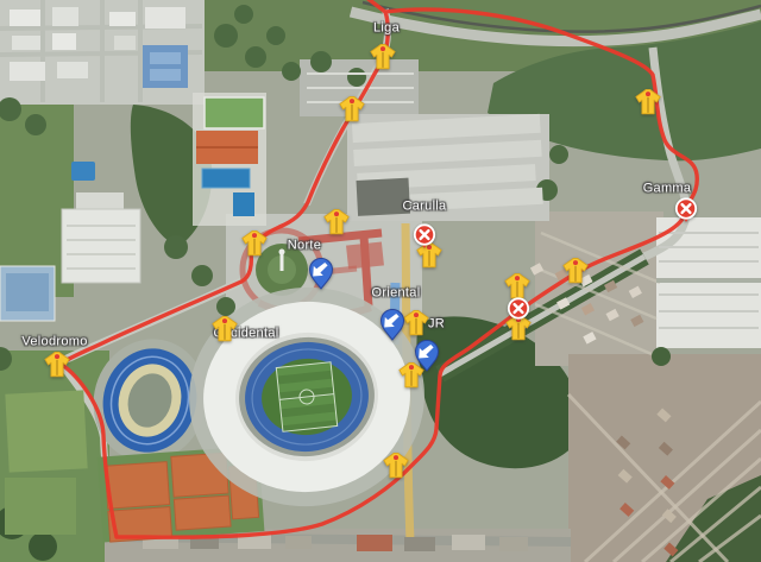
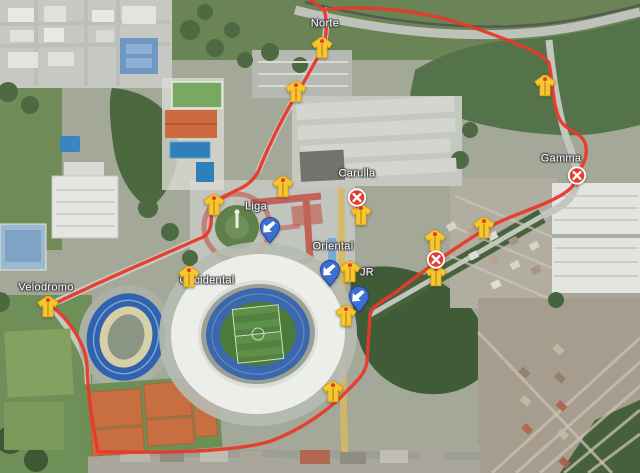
- Liga
+ Norte
  Carulla
  Gamma
- Norte
+ Liga
  Oriental
  JR
  cidental
  Velodromo
